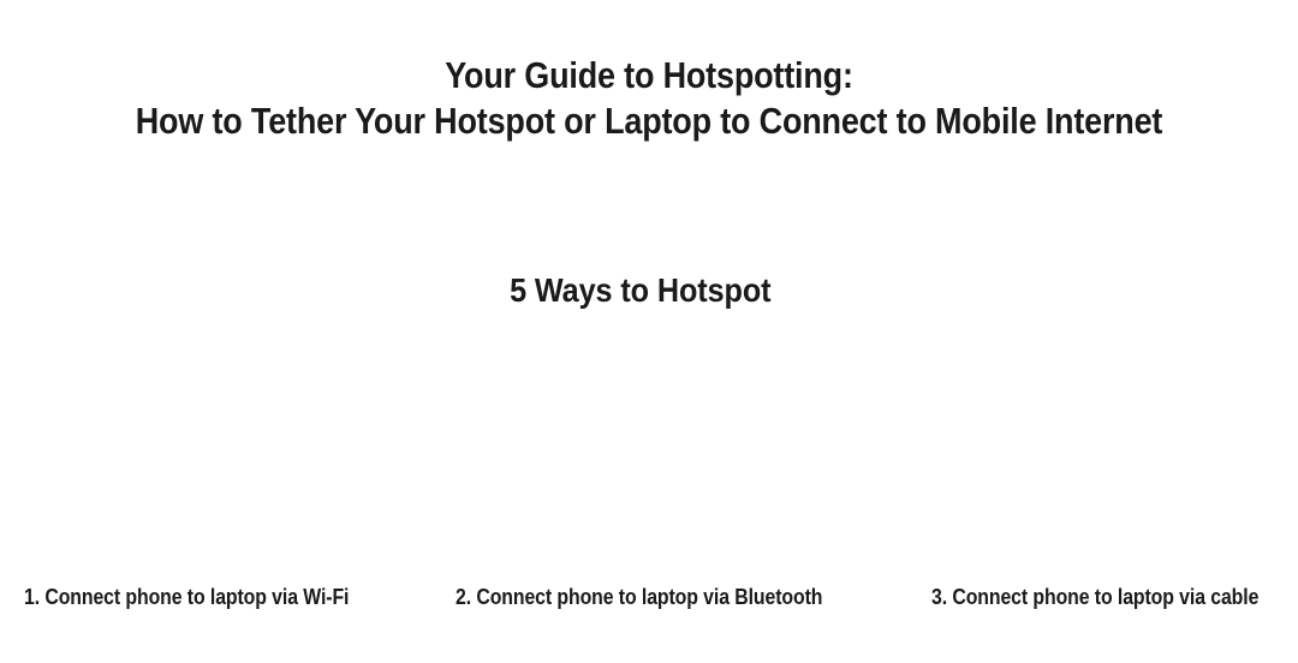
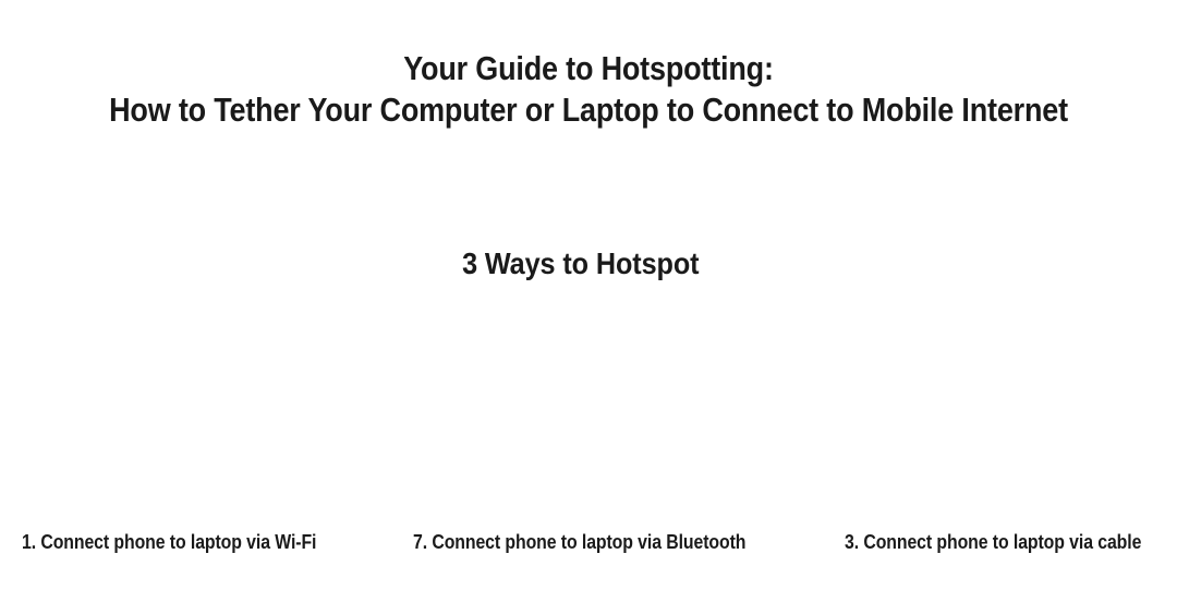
  Your Guide to Hotspotting:
- How to Tether Your Hotspot or Laptop to Connect to Mobile Internet
+ How to Tether Your Computer or Laptop to Connect to Mobile Internet
- 5 Ways to Hotspot
+ 3 Ways to Hotspot
  1. Connect phone to laptop via Wi-Fi
- 2. Connect phone to laptop via Bluetooth
+ 7. Connect phone to laptop via Bluetooth
  3. Connect phone to laptop via cable
